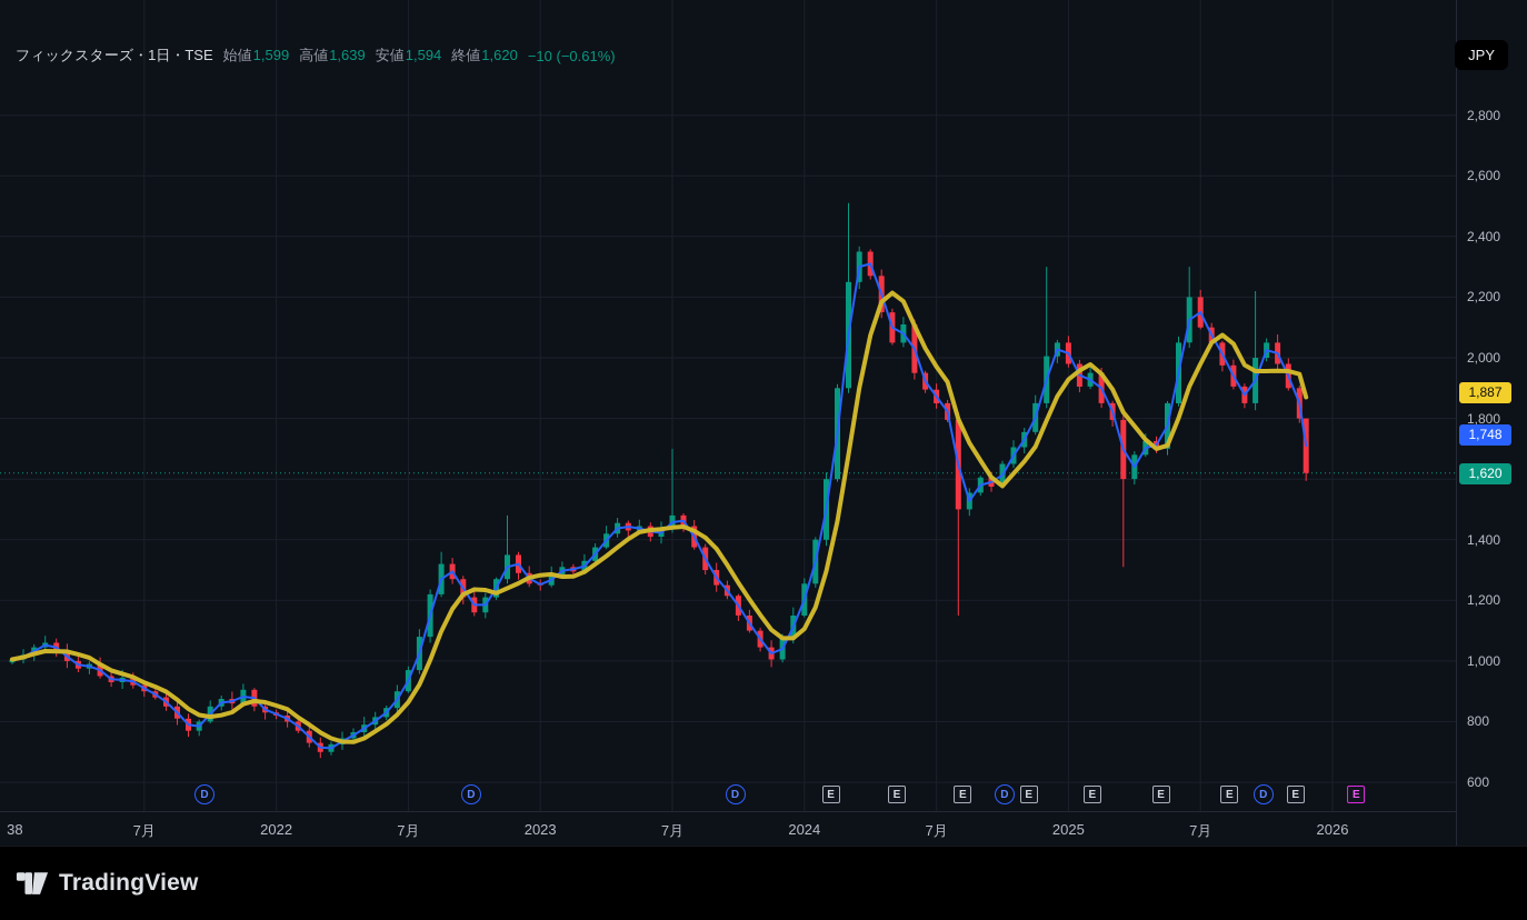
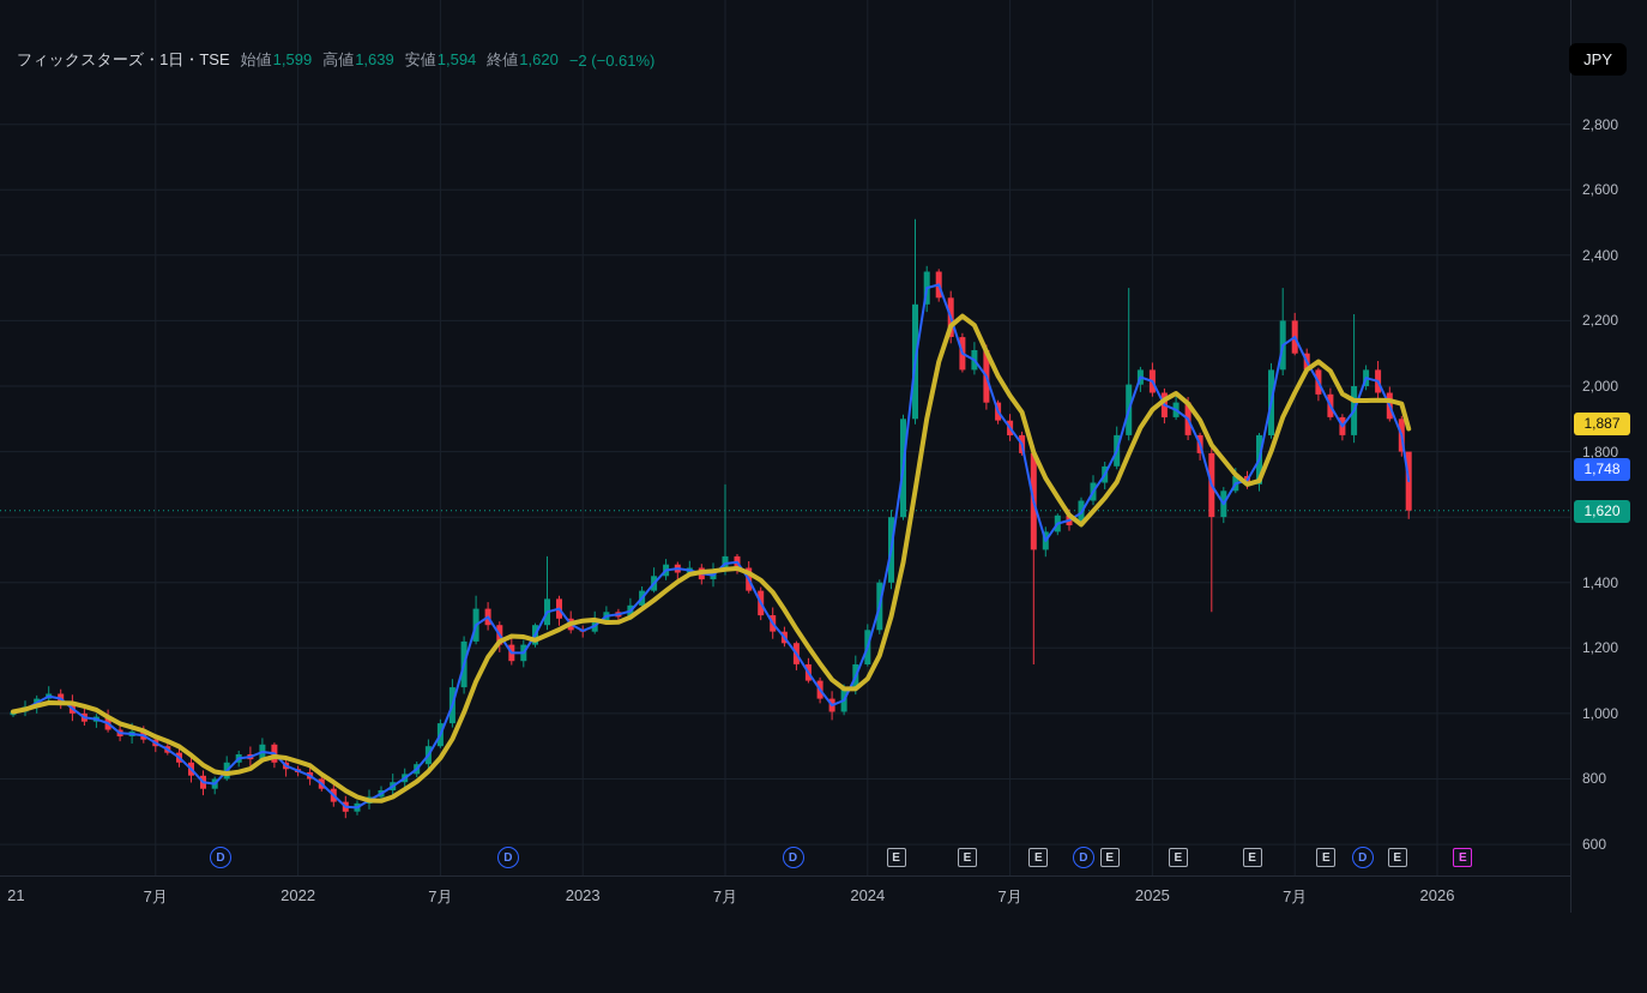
  フィックスターズ・1日・TSE
  始値1,599
  高値1,639
  安値1,594
  終値1,620
- −10 (−0.61%)
+ −2 (−0.61%)
  JPY
  D
  D
  D
  E
  E
  E
  D
  E
  E
  E
  E
  D
  E
  E
  2,800
  2,600
  2,400
  2,200
  2,000
  1,800
  1,400
  1,200
  1,000
  800
  600
  1,887
  1,748
  1,620
- 38
+ 21
  7月
  2022
  7月
  2023
  7月
  2024
  7月
  2025
  7月
  2026
- TradingView
